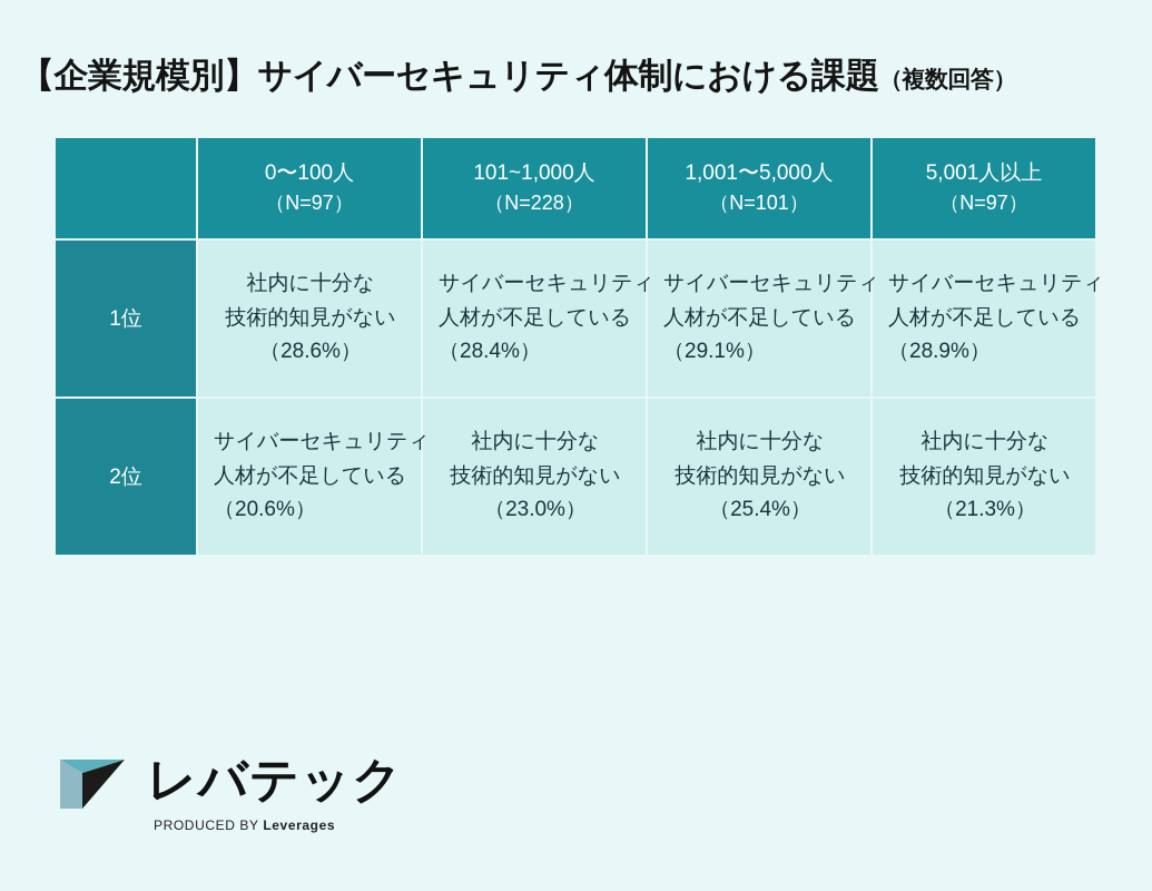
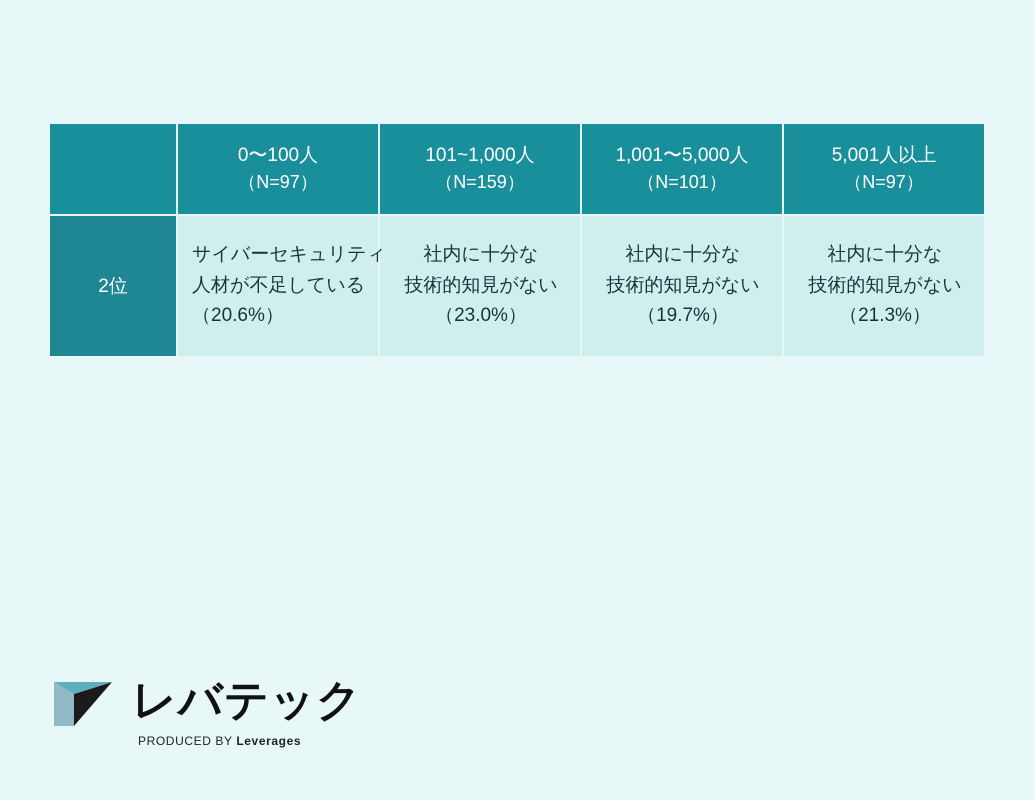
- 【企業規模別】サイバーセキュリティ体制における課題（複数回答）
- 	0〜100人 （N=97）	101~1,000人 （N=228）	1,001〜5,000人 （N=101）	5,001人以上 （N=97）
+ 	0〜100人 （N=97）	101~1,000人 （N=159）	1,001〜5,000人 （N=101）	5,001人以上 （N=97）
- 1位	社内に十分な 技術的知見がない （28.6%）	サイバーセキュリティ 人材が不足している （28.4%）	サイバーセキュリティ 人材が不足している （29.1%）	サイバーセキュリティ 人材が不足している （28.9%）
- 2位	サイバーセキュリティ 人材が不足している （20.6%）	社内に十分な 技術的知見がない （23.0%）	社内に十分な 技術的知見がない （25.4%）	社内に十分な 技術的知見がない （21.3%）
+ 2位	サイバーセキュリティ 人材が不足している （20.6%）	社内に十分な 技術的知見がない （23.0%）	社内に十分な 技術的知見がない （19.7%）	社内に十分な 技術的知見がない （21.3%）
  レバテック
  PRODUCED BY Leverages
